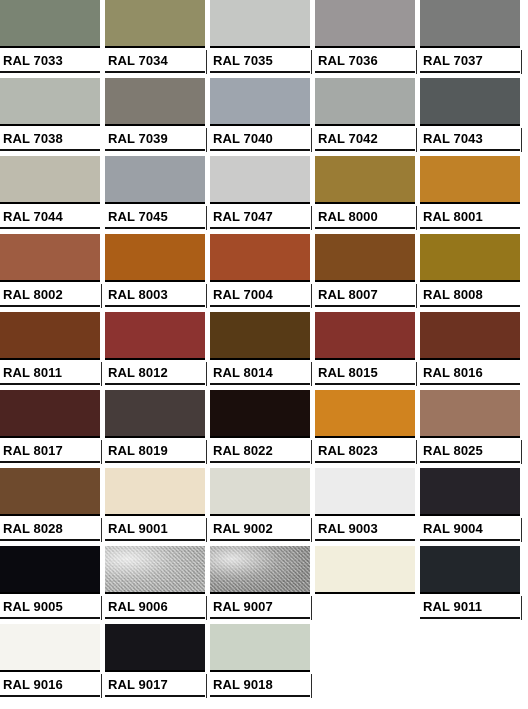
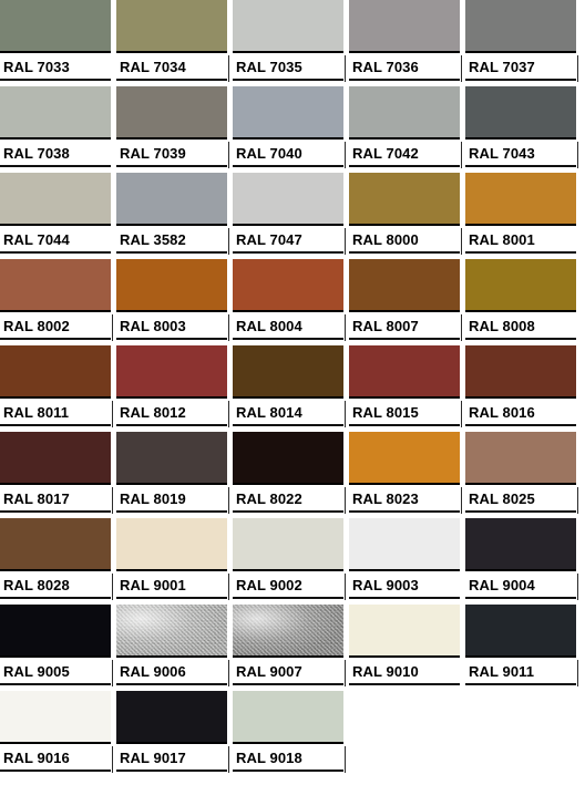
  RAL 7033
  RAL 7034
  RAL 7035
  RAL 7036
  RAL 7037
  RAL 7038
  RAL 7039
  RAL 7040
  RAL 7042
  RAL 7043
  RAL 7044
- RAL 7045
+ RAL 3582
  RAL 7047
  RAL 8000
  RAL 8001
  RAL 8002
  RAL 8003
- RAL 7004
+ RAL 8004
  RAL 8007
  RAL 8008
  RAL 8011
  RAL 8012
  RAL 8014
  RAL 8015
  RAL 8016
  RAL 8017
  RAL 8019
  RAL 8022
  RAL 8023
  RAL 8025
  RAL 8028
  RAL 9001
  RAL 9002
  RAL 9003
  RAL 9004
  RAL 9005
  RAL 9006
  RAL 9007
+ RAL 9010
  RAL 9011
  RAL 9016
  RAL 9017
  RAL 9018
